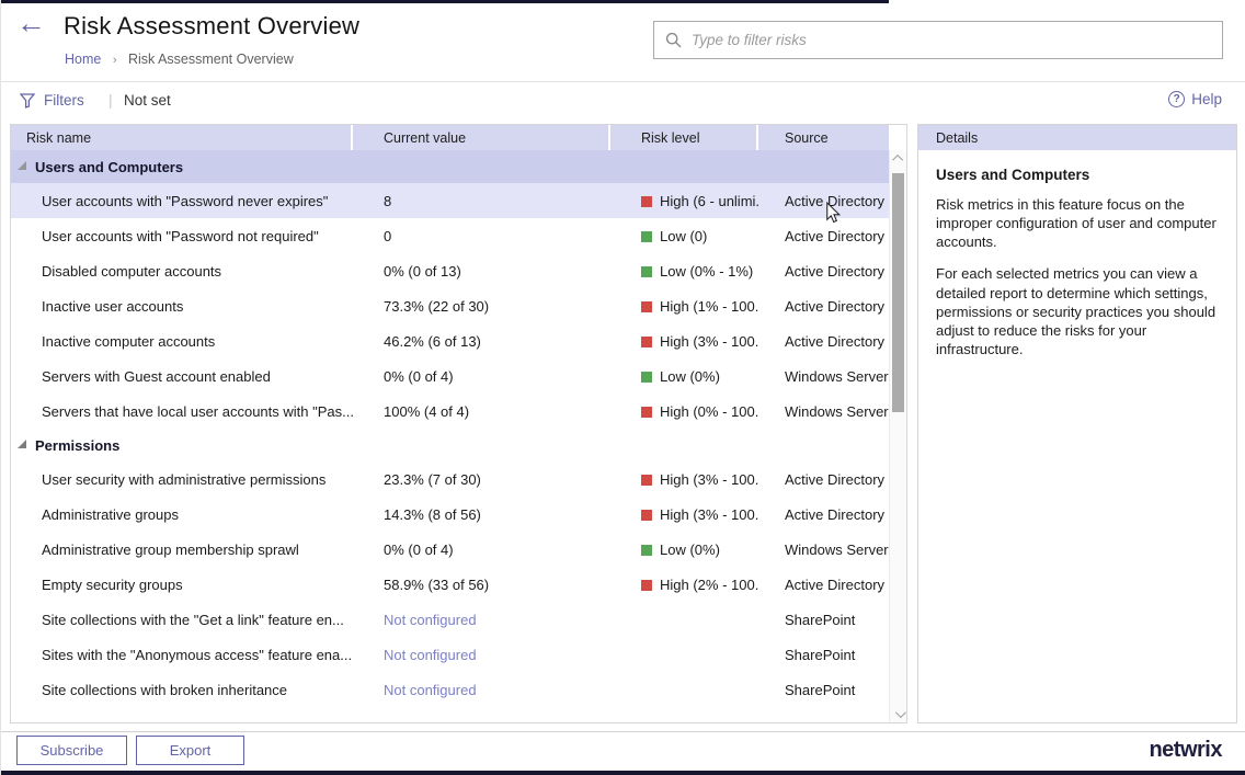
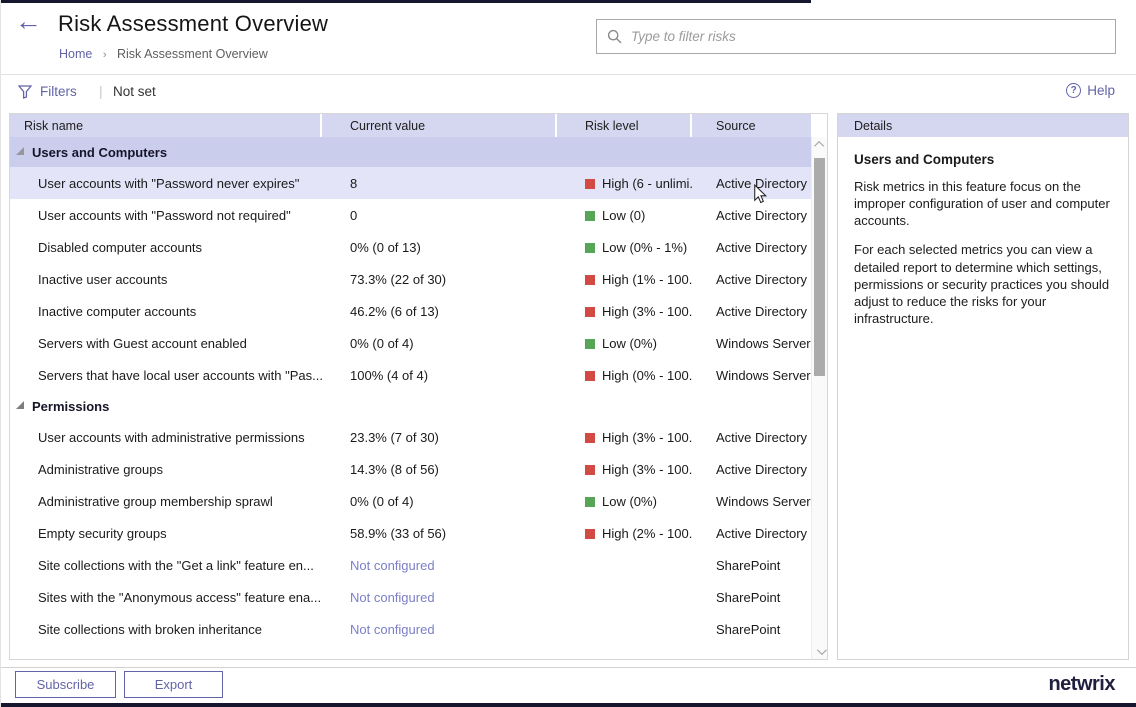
  ←
  Risk Assessment Overview
  Home › Risk Assessment Overview
  Type to filter risks
  Filters
  |
  Not set
  ?
  Help
  Risk name
  Current value
  Risk level
  Source
  Users and Computers
  User accounts with "Password never expires"
  8
  High (6 - unlimi.
  Active Directory
  User accounts with "Password not required"
  0
  Low (0)
  Active Directory
  Disabled computer accounts
  0% (0 of 13)
  Low (0% - 1%)
  Active Directory
  Inactive user accounts
  73.3% (22 of 30)
  High (1% - 100.
  Active Directory
  Inactive computer accounts
  46.2% (6 of 13)
  High (3% - 100.
  Active Directory
  Servers with Guest account enabled
  0% (0 of 4)
  Low (0%)
  Windows Server
  Servers that have local user accounts with "Pas...
  100% (4 of 4)
  High (0% - 100.
  Windows Server
  Permissions
- User security with administrative permissions
+ User accounts with administrative permissions
  23.3% (7 of 30)
  High (3% - 100.
  Active Directory
  Administrative groups
  14.3% (8 of 56)
  High (3% - 100.
  Active Directory
  Administrative group membership sprawl
  0% (0 of 4)
  Low (0%)
  Windows Server
  Empty security groups
  58.9% (33 of 56)
  High (2% - 100.
  Active Directory
  Site collections with the "Get a link" feature en...
  Not configured
  SharePoint
  Sites with the "Anonymous access" feature ena...
  Not configured
  SharePoint
  Site collections with broken inheritance
  Not configured
  SharePoint
  Details
  Users and Computers
  Risk metrics in this feature focus on the improper configuration of user and computer accounts.
  For each selected metrics you can view a detailed report to determine which settings, permissions or security practices you should adjust to reduce the risks for your infrastructure.
  Subscribe
  Export
  netwrix
